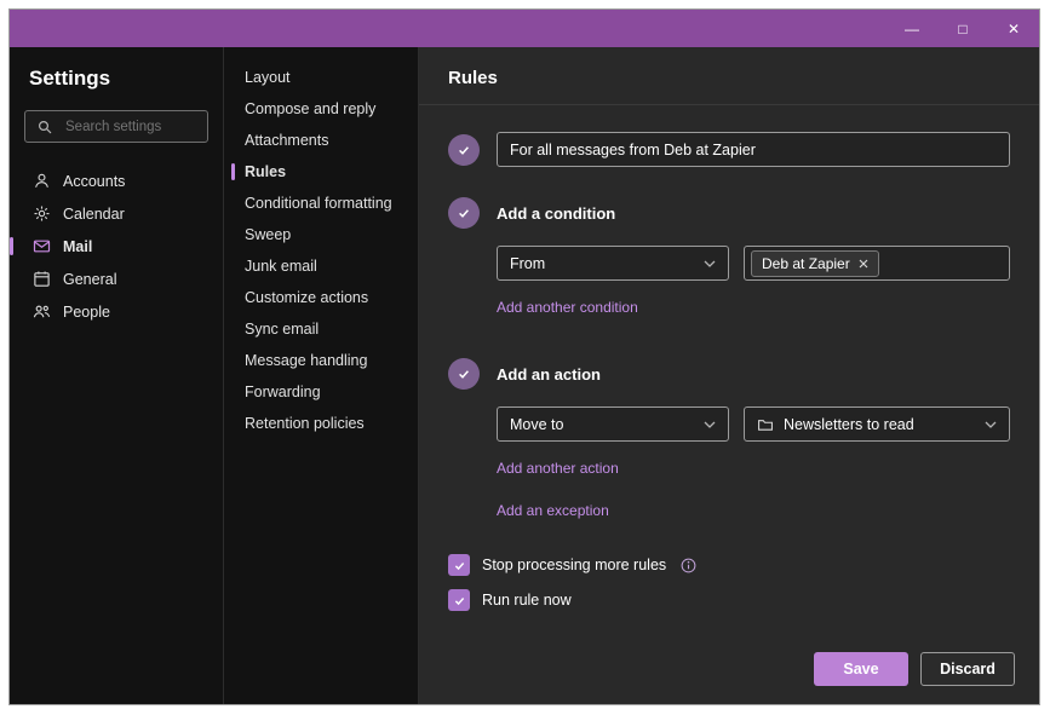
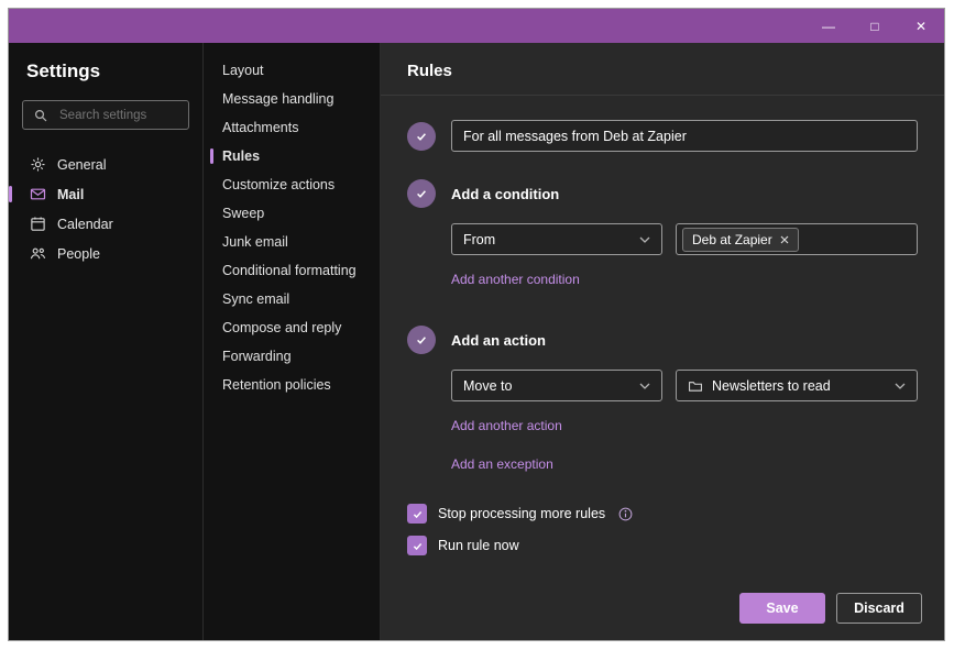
  —
  □
  ✕
  Settings
  Search settings
- Accounts
- Calendar
+ General
  Mail
- General
+ Calendar
  People
  Layout
- Compose and reply
+ Message handling
  Attachments
  Rules
- Conditional formatting
+ Customize actions
  Sweep
  Junk email
- Customize actions
+ Conditional formatting
  Sync email
- Message handling
+ Compose and reply
  Forwarding
  Retention policies
  Rules
  For all messages from Deb at Zapier
  Add a condition
  From
  Deb at Zapier
  Add another condition
  Add an action
  Move to
  Newsletters to read
  Add another action Add an exception
  Stop processing more rules
  Run rule now
  Save
  Discard
